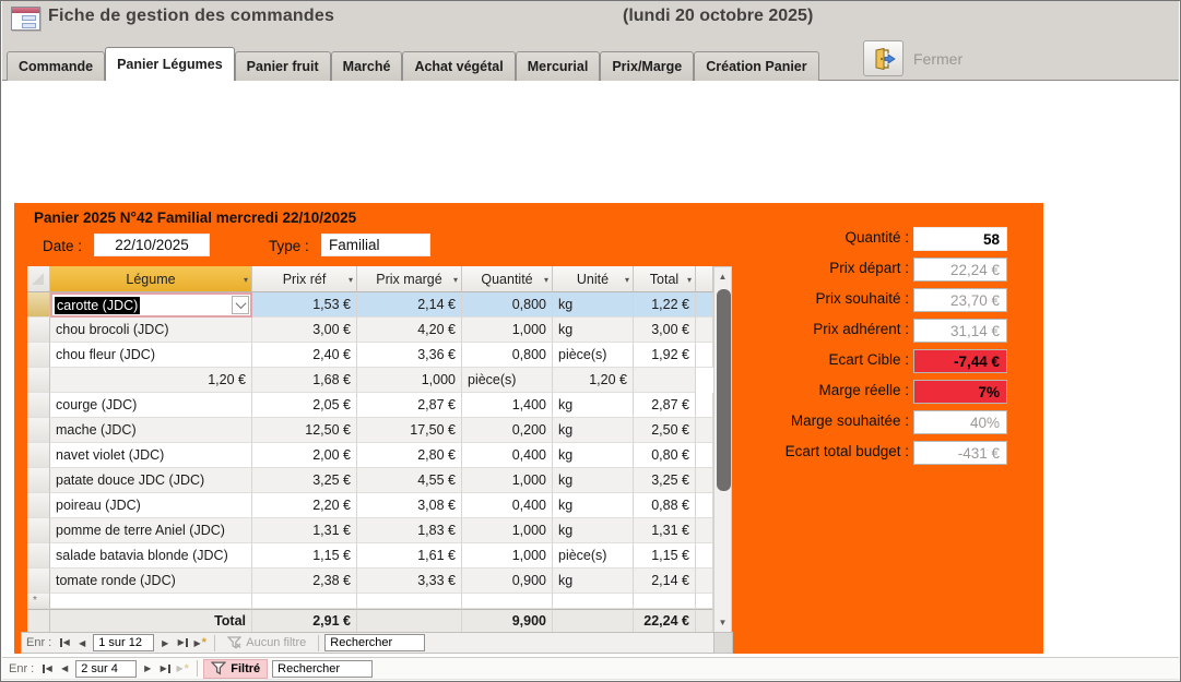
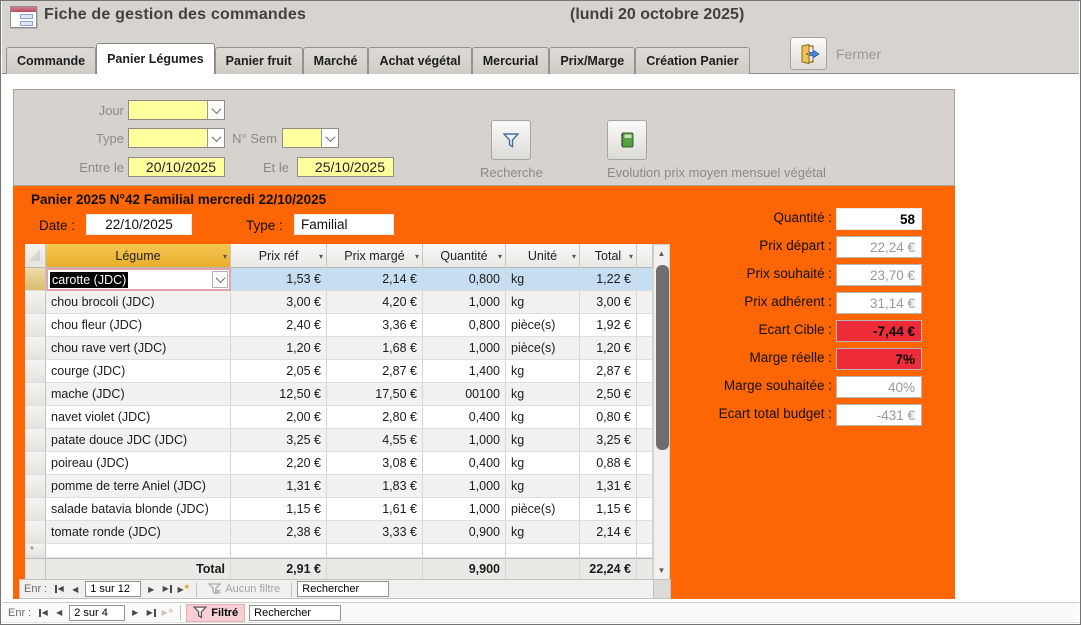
  Fiche de gestion des commandes
  (lundi 20 octobre 2025)
  Commande
  Panier Légumes
  Panier fruit
  Marché
  Achat végétal
  Mercurial
  Prix/Marge
  Création Panier
  Fermer
+ Jour
+ Type
+ N° Sem
+ Entre le
+ 20/10/2025
+ Et le
+ 25/10/2025
+ Recherche
+ Evolution prix moyen mensuel végétal
  Panier 2025 N°42 Familial mercredi 22/10/2025
  Date :
  22/10/2025
  Type :
  Familial
  Légume
  ▾
  Prix réf
  ▾
  Prix margé
  ▾
  Quantité
  ▾
  Unité
  ▾
  Total
  ▾
  carotte (JDC)
  1,53 €
  2,14 €
  0,800
  kg
  1,22 €
  chou brocoli (JDC)
  3,00 €
  4,20 €
  1,000
  kg
  3,00 €
  chou fleur (JDC)
  2,40 €
  3,36 €
  0,800
  pièce(s)
  1,92 €
+ chou rave vert (JDC)
  1,20 €
  1,68 €
  1,000
  pièce(s)
  1,20 €
  courge (JDC)
  2,05 €
  2,87 €
  1,400
  kg
  2,87 €
  mache (JDC)
  12,50 €
  17,50 €
- 0,200
+ 00100
  kg
  2,50 €
  navet violet (JDC)
  2,00 €
  2,80 €
  0,400
  kg
  0,80 €
  patate douce JDC (JDC)
  3,25 €
  4,55 €
  1,000
  kg
  3,25 €
  poireau (JDC)
  2,20 €
  3,08 €
  0,400
  kg
  0,88 €
  pomme de terre Aniel (JDC)
  1,31 €
  1,83 €
  1,000
  kg
  1,31 €
  salade batavia blonde (JDC)
  1,15 €
  1,61 €
  1,000
  pièce(s)
  1,15 €
  tomate ronde (JDC)
  2,38 €
  3,33 €
  0,900
  kg
  2,14 €
  *
  Total
  2,91 €
  9,900
  22,24 €
  ▲
  ▼
  Quantité :
  58
  Prix départ :
  22,24 €
  Prix souhaité :
  23,70 €
  Prix adhérent :
  31,14 €
  Ecart Cible :
  -7,44 €
  Marge réelle :
  7%
  Marge souhaitée :
  40%
  Ecart total budget :
  -431 €
  Enr :
  ◀
  ◀
  1 sur 12
  ▶
  ▶
  ▶
  *
  Aucun filtre
  Rechercher
  Enr :
  ◀
  ◀
  2 sur 4
  ▶
  ▶
  ▶
  *
  Filtré
  Rechercher
